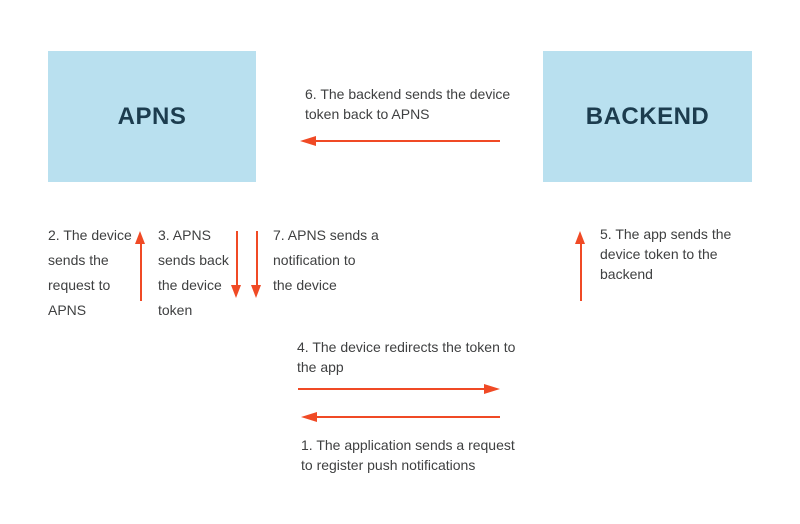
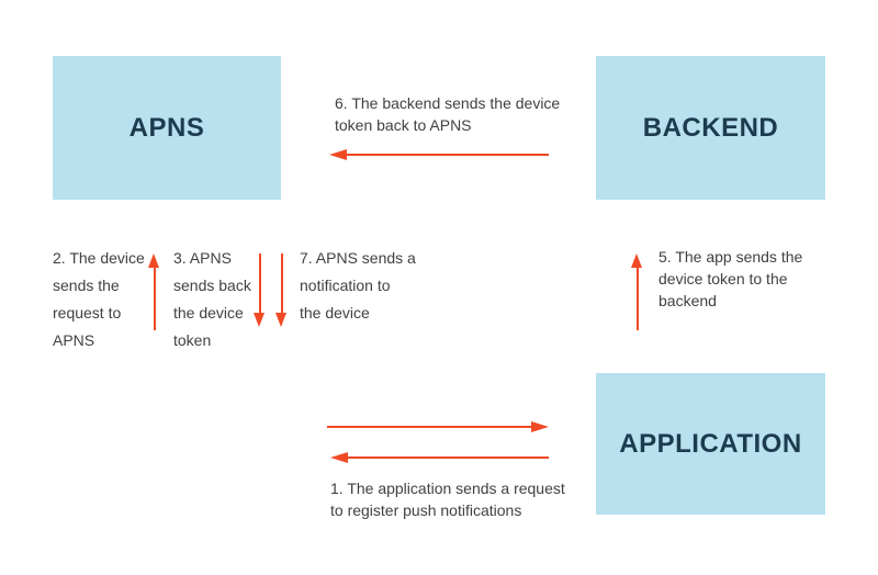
  APNS
  BACKEND
+ APPLICATION
  6. The backend sends the device
  token back to APNS
  2. The device
  sends the
  request to
  APNS
  3. APNS
  sends back
  the device
  token
  7. APNS sends a
  notification to
  the device
  5. The app sends the
  device token to the
  backend
- 4. The device redirects the token to
- the app
  1. The application sends a request
  to register push notifications
